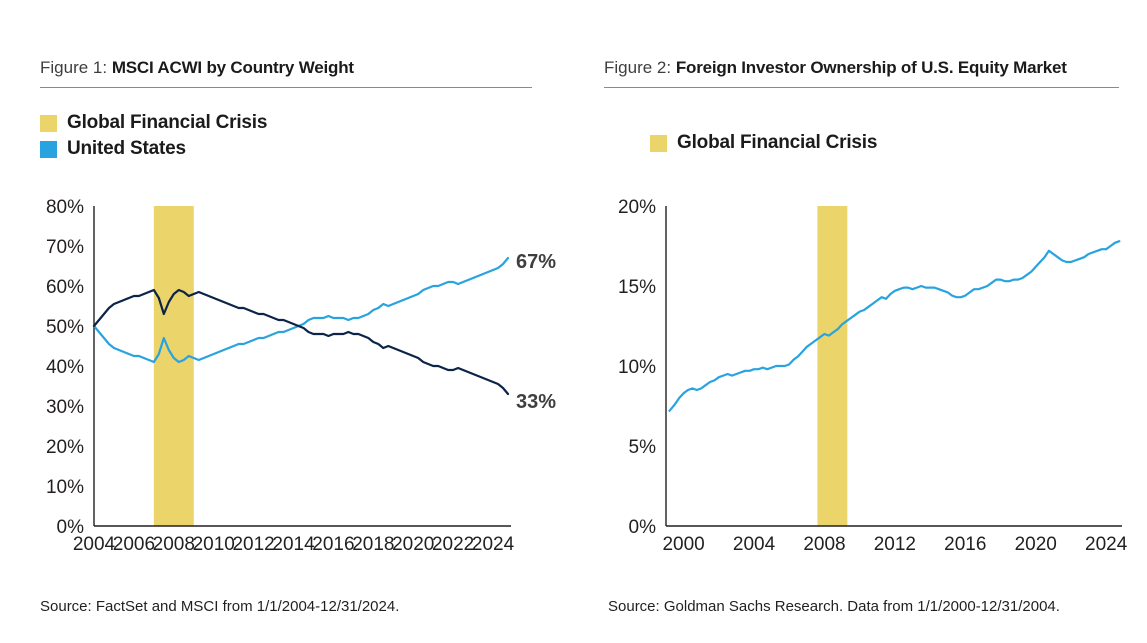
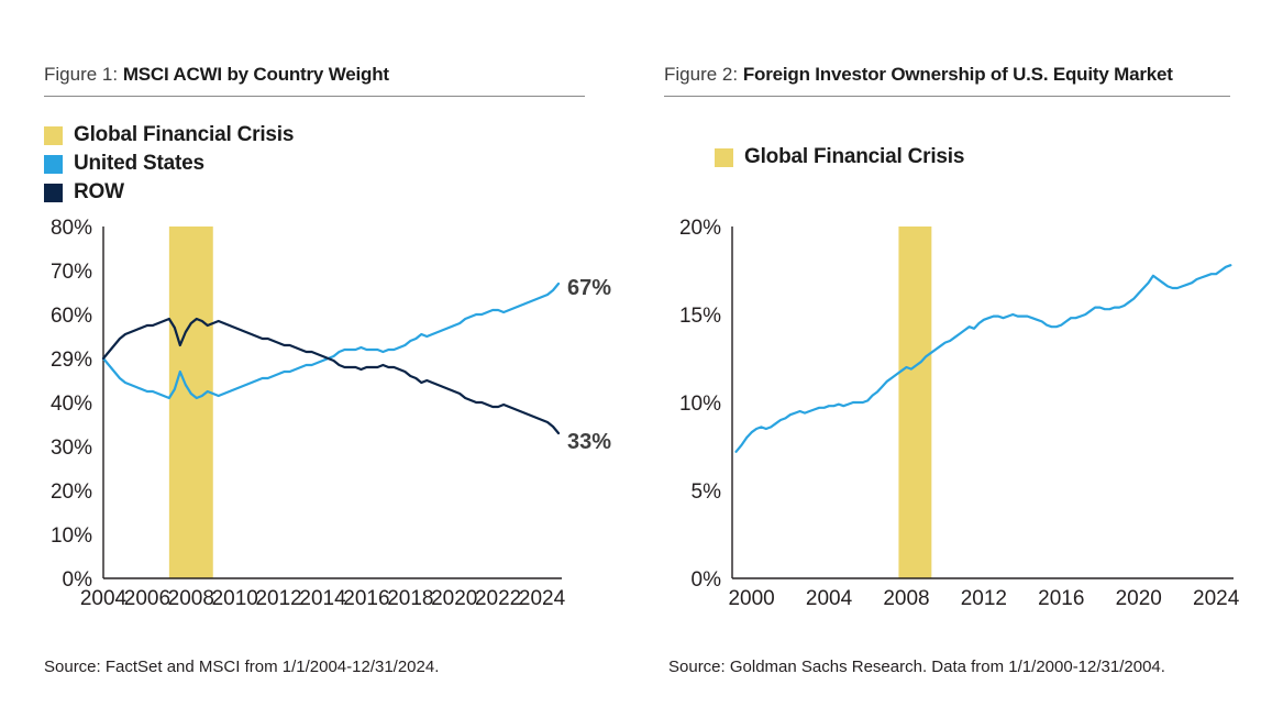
  Figure 1: MSCI ACWI by Country Weight
  Global Financial Crisis
  United States
+ ROW
  0%
  10%
  20%
  30%
  40%
- 50%
+ 29%
  60%
  70%
  80%
  2004
  2006
  2008
  2010
  2012
  2014
  2016
  2018
  2020
  2022
  2024
  67%
  33%
  Source: FactSet and MSCI from 1/1/2004-12/31/2024.
  Figure 2: Foreign Investor Ownership of U.S. Equity Market
  Global Financial Crisis
  0%
  5%
  10%
  15%
  20%
  2000
  2004
  2008
  2012
  2016
  2020
  2024
  Source: Goldman Sachs Research. Data from 1/1/2000-12/31/2004.
